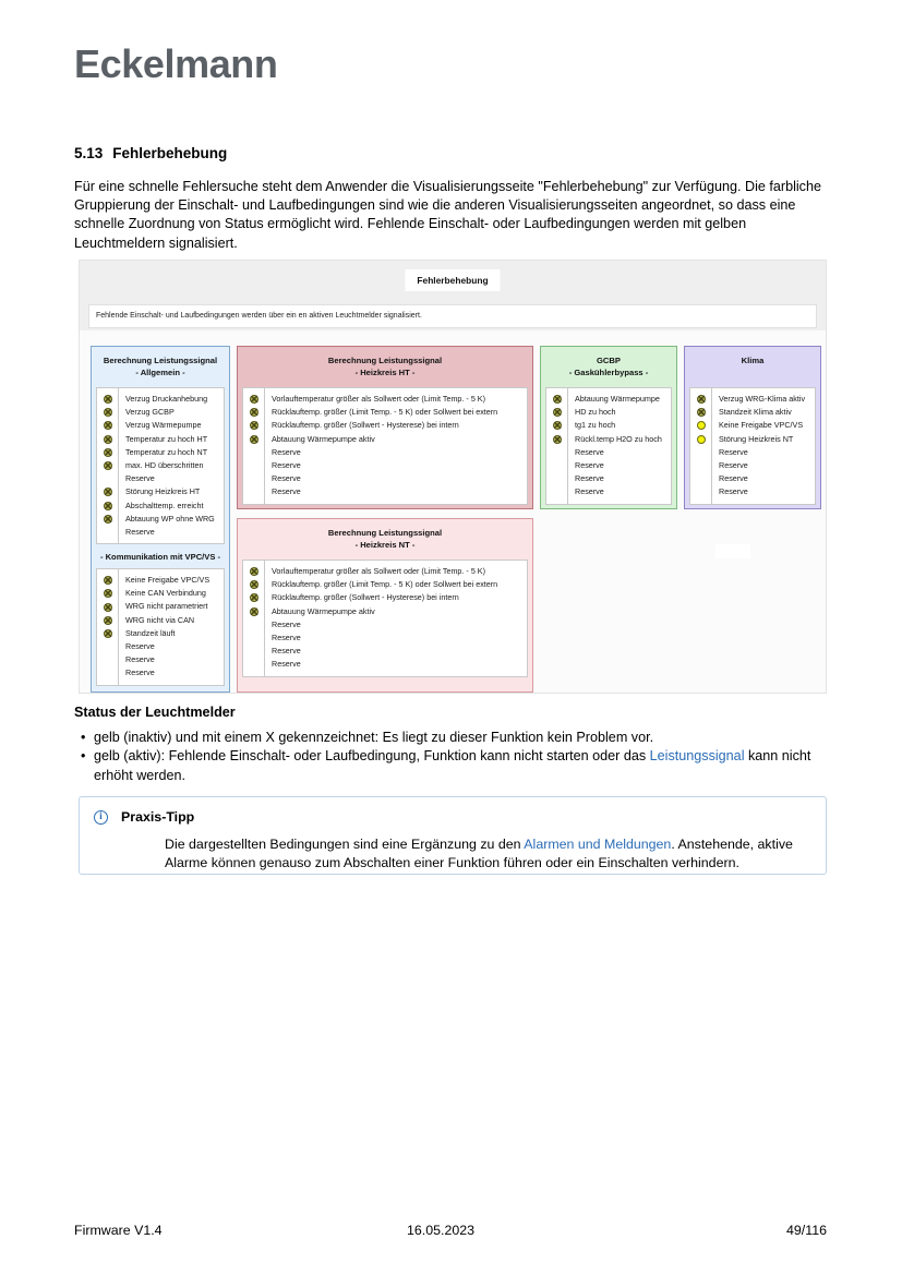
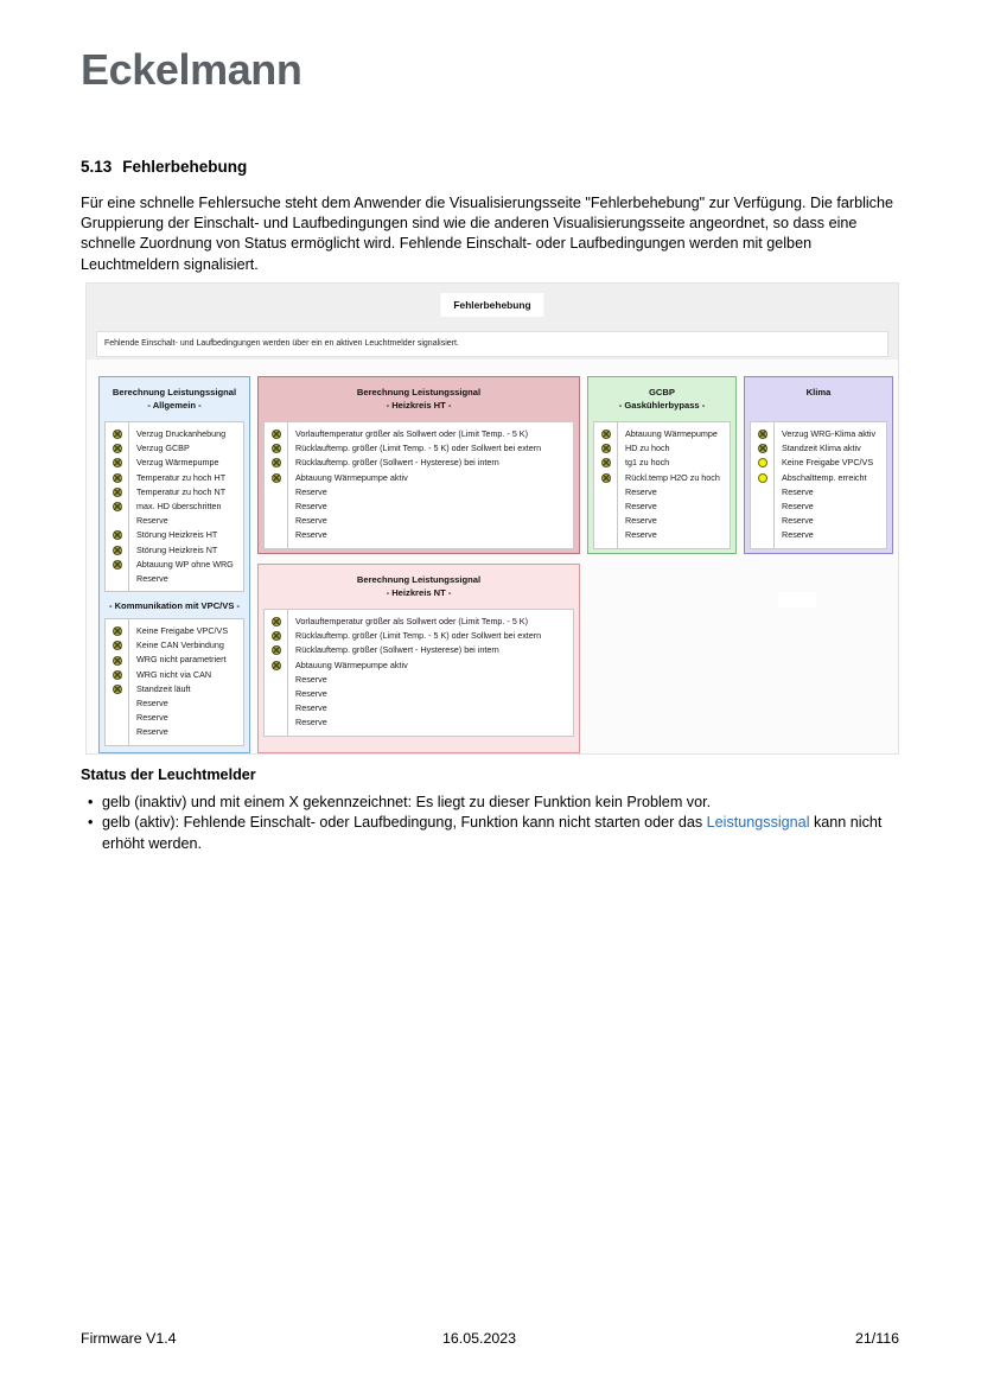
  Eckelmann
  5.13 Fehlerbehebung
- Für eine schnelle Fehlersuche steht dem Anwender die Visualisierungsseite "Fehlerbehebung" zur Verfügung. Die farbliche Gruppierung der Einschalt- und Laufbedingungen sind wie die anderen Visualisierungsseiten angeordnet, so dass eine schnelle Zuordnung von Status ermöglicht wird. Fehlende Einschalt- oder Laufbedingungen werden mit gelben Leuchtmeldern signalisiert.
+ Für eine schnelle Fehlersuche steht dem Anwender die Visualisierungsseite "Fehlerbehebung" zur Verfügung. Die farbliche Gruppierung der Einschalt- und Laufbedingungen sind wie die anderen Visualisierungsseite angeordnet, so dass eine schnelle Zuordnung von Status ermöglicht wird. Fehlende Einschalt- oder Laufbedingungen werden mit gelben Leuchtmeldern signalisiert.
  Fehlerbehebung
  Berechnung Leistungssignal
  - Allgemein -
  Verzug Druckanhebung
  Verzug GCBP
  Verzug Wärmepumpe
  Temperatur zu hoch HT
  Temperatur zu hoch NT
  max. HD überschritten
  Reserve
  Störung Heizkreis HT
- Abschalttemp. erreicht
+ Störung Heizkreis NT
  Abtauung WP ohne WRG
  Reserve
  - Kommunikation mit VPC/VS -
  Keine Freigabe VPC/VS
  Keine CAN Verbindung
  WRG nicht parametriert
  WRG nicht via CAN
  Standzeit läuft
  Reserve
  Reserve
  Reserve
  Berechnung Leistungssignal
  - Heizkreis HT -
  Vorlauftemperatur größer als Sollwert oder (Limit Temp. - 5 K)
  Rücklauftemp. größer (Limit Temp. - 5 K) oder Sollwert bei extern
  Rücklauftemp. größer (Sollwert - Hysterese) bei intern
  Abtauung Wärmepumpe aktiv
  Reserve
  Reserve
  Reserve
  Reserve
  GCBP
  - Gaskühlerbypass -
  Abtauung Wärmepumpe
  HD zu hoch
  tg1 zu hoch
  Rückl.temp H2O zu hoch
  Reserve
  Reserve
  Reserve
  Reserve
  Klima
  Verzug WRG-Klima aktiv
  Standzeit Klima aktiv
  Keine Freigabe VPC/VS
- Störung Heizkreis NT
+ Abschalttemp. erreicht
  Reserve
  Reserve
  Reserve
  Reserve
  Berechnung Leistungssignal
  - Heizkreis NT -
  Vorlauftemperatur größer als Sollwert oder (Limit Temp. - 5 K)
  Rücklauftemp. größer (Limit Temp. - 5 K) oder Sollwert bei extern
  Rücklauftemp. größer (Sollwert - Hysterese) bei intern
  Abtauung Wärmepumpe aktiv
  Reserve
  Reserve
  Reserve
  Reserve
  Status der Leuchtmelder
  gelb (inaktiv) und mit einem X gekennzeichnet: Es liegt zu dieser Funktion kein Problem vor.
  gelb (aktiv): Fehlende Einschalt- oder Laufbedingung, Funktion kann nicht starten oder das Leistungssignal kann nicht erhöht werden.
- i
- Praxis-Tipp
- Die dargestellten Bedingungen sind eine Ergänzung zu den Alarmen und Meldungen. Anstehende, aktive Alarme können genauso zum Abschalten einer Funktion führen oder ein Einschalten verhindern.
  Firmware V1.4
  16.05.2023
- 49/116
+ 21/116
